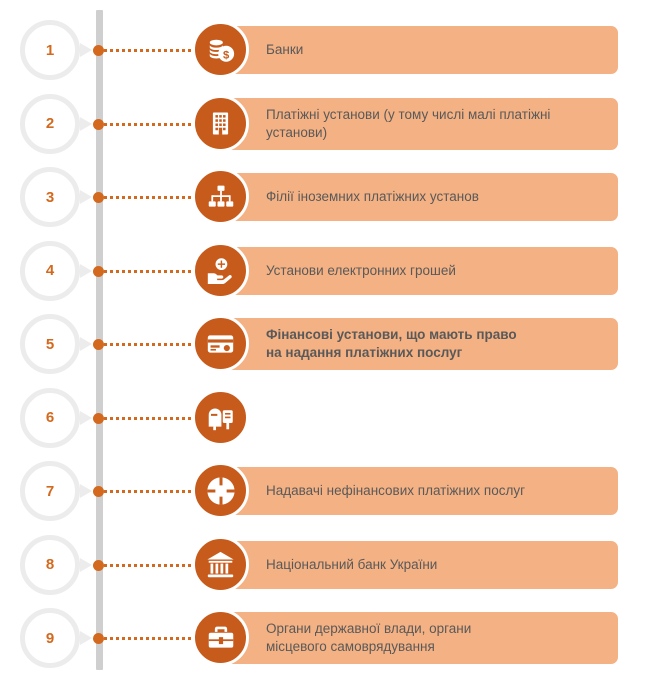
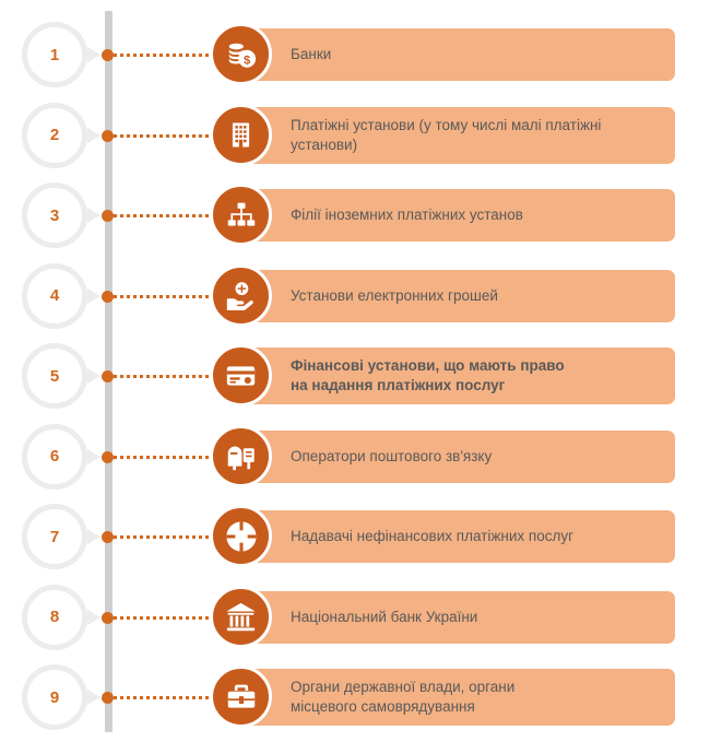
  1
  Банки
  $
  2
  Платіжні установи (у тому числі малі платіжні
  установи)
  3
  Філії іноземних платіжних установ
  4
  Установи електронних грошей
  5
  Фінансові установи, що мають право
  на надання платіжних послуг
  6
+ Оператори поштового зв'язку
  7
  Надавачі нефінансових платіжних послуг
  8
  Національний банк України
  9
  Органи державної влади, органи
  місцевого самоврядування
